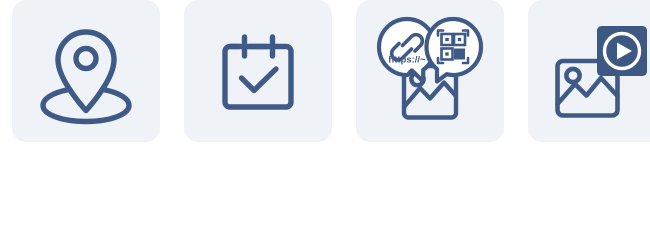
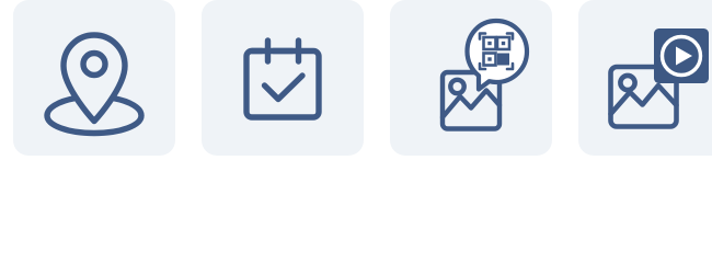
- https://~
